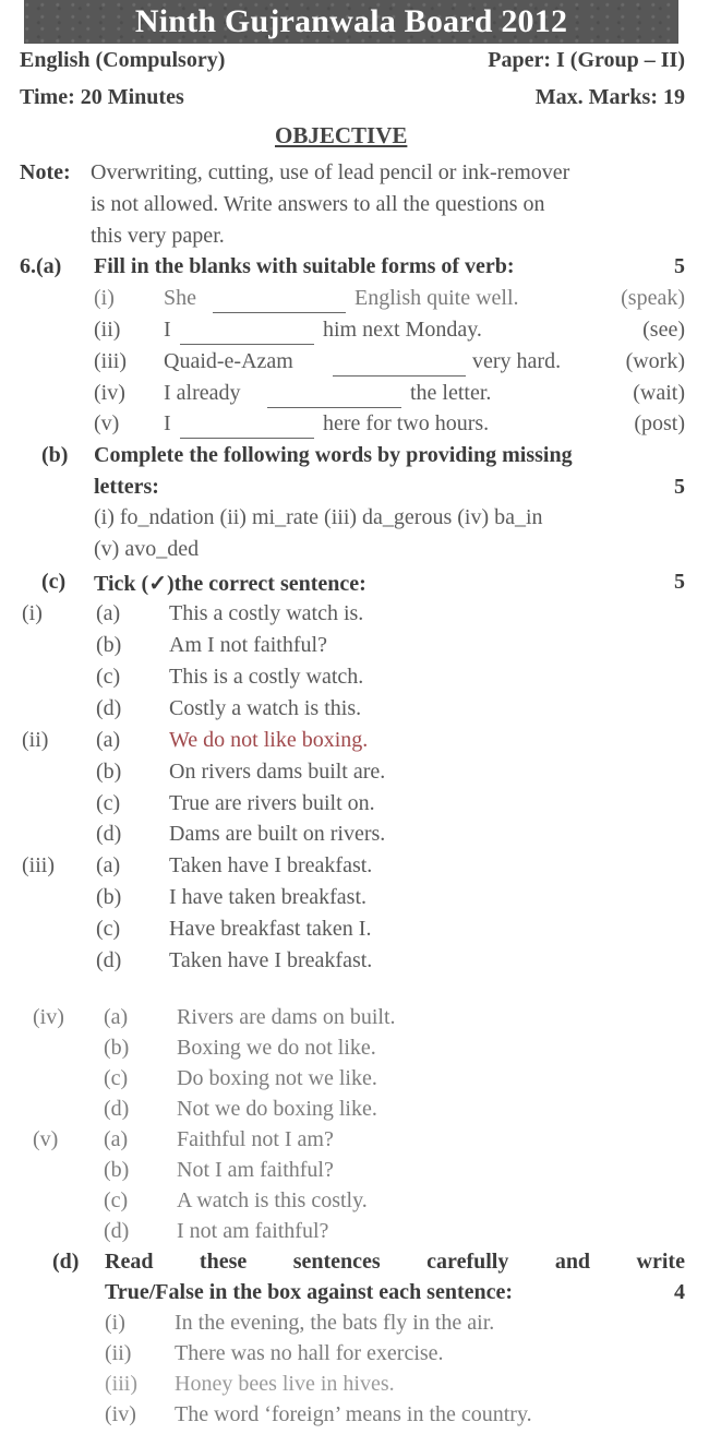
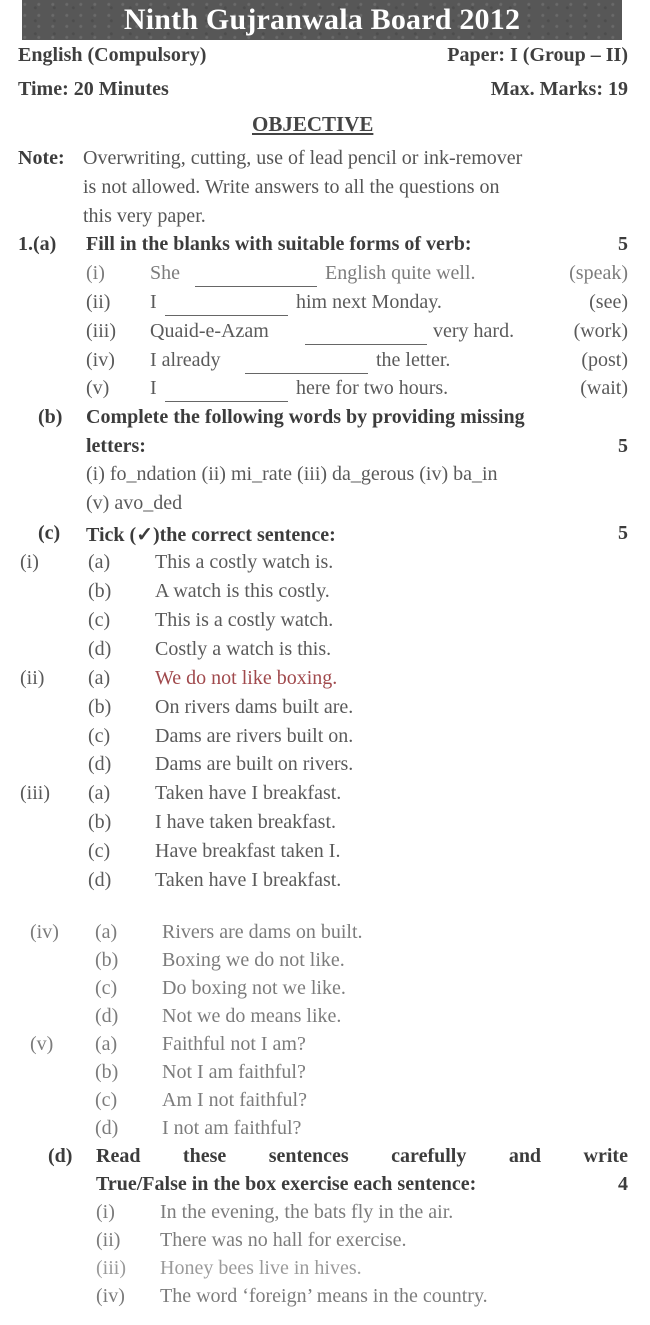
  Ninth Gujranwala Board 2012
  English (Compulsory)
  Paper: I (Group – II)
  Time: 20 Minutes
  Max. Marks: 19
  OBJECTIVE
  Note:
  Overwriting, cutting, use of lead pencil or ink-remover
  is not allowed. Write answers to all the questions on
  this very paper.
- 6.(a)
+ 1.(a)
  Fill in the blanks with suitable forms of verb:
  5
  (i)
  She
  English quite well.
  (speak)
  (ii)
  I
  him next Monday.
  (see)
  (iii)
  Quaid-e-Azam
  very hard.
  (work)
  (iv)
  I already
  the letter.
- (wait)
+ (post)
  (v)
  I
  here for two hours.
- (post)
+ (wait)
  (b)
  Complete the following words by providing missing
  letters:
  5
  (i) fo_ndation (ii) mi_rate (iii) da_gerous (iv) ba_in
  (v) avo_ded
  (c)
  Tick (✓)the correct sentence:
  5
  (i)
  (a)
  This a costly watch is.
  (b)
- Am I not faithful?
+ A watch is this costly.
  (c)
  This is a costly watch.
  (d)
  Costly a watch is this.
  (ii)
  (a)
  We do not like boxing.
  (b)
  On rivers dams built are.
  (c)
- True are rivers built on.
+ Dams are rivers built on.
  (d)
  Dams are built on rivers.
  (iii)
  (a)
  Taken have I breakfast.
  (b)
  I have taken breakfast.
  (c)
  Have breakfast taken I.
  (d)
  Taken have I breakfast.
  (iv)
  (a)
  Rivers are dams on built.
  (b)
  Boxing we do not like.
  (c)
  Do boxing not we like.
  (d)
- Not we do boxing like.
+ Not we do means like.
  (v)
  (a)
  Faithful not I am?
  (b)
  Not I am faithful?
  (c)
- A watch is this costly.
+ Am I not faithful?
  (d)
  I not am faithful?
  (d)
  Read
  these
  sentences
  carefully
  and
  write
- True/False in the box against each sentence:
+ True/False in the box exercise each sentence:
  4
  (i)
  In the evening, the bats fly in the air.
  (ii)
  There was no hall for exercise.
  (iii)
  Honey bees live in hives.
  (iv)
  The word ‘foreign’ means in the country.
